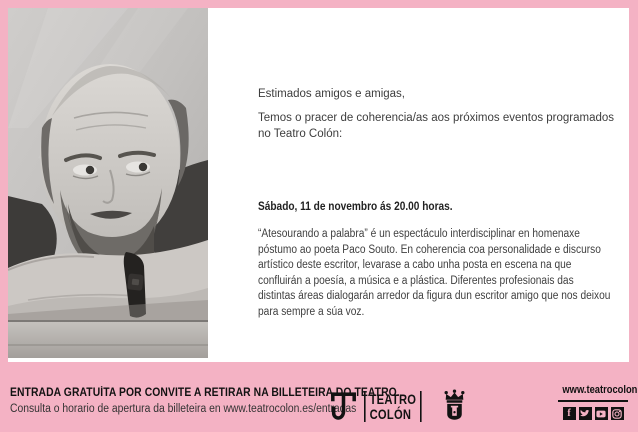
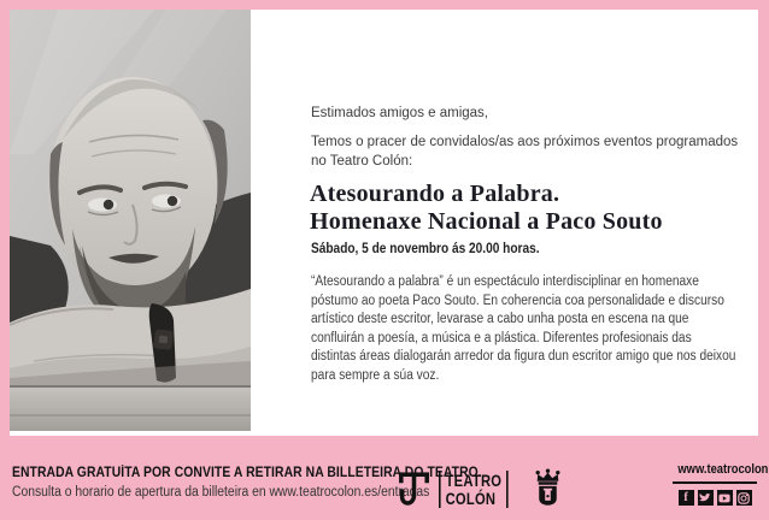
  Estimados amigos e amigas,
- Temos o pracer de coherencia/as aos próximos eventos programados no Teatro Colón:
+ Temos o pracer de convidalos/as aos próximos eventos programados no Teatro Colón:
+ Atesourando a Palabra.
+ Homenaxe Nacional a Paco Souto
- Sábado, 11 de novembro ás 20.00 horas.
+ Sábado, 5 de novembro ás 20.00 horas.
  “Atesourando a palabra” é un espectáculo interdisciplinar en homenaxe póstumo ao poeta Paco Souto. En coherencia coa personalidade e discurso artístico deste escritor, levarase a cabo unha posta en escena na que confluirán a poesía, a música e a plástica. Diferentes profesionais das distintas áreas dialogarán arredor da figura dun escritor amigo que nos deixou para sempre a súa voz.
  ENTRADA GRATUÍTA POR CONVITE A RETIRAR NA BILLETEIRA TEATRO.
  Consulta o horario de apertura da billeteira en www.teatrocolon.es/entaas
  TEATRO
  COLÓN
  www.teatrocolon
  f
